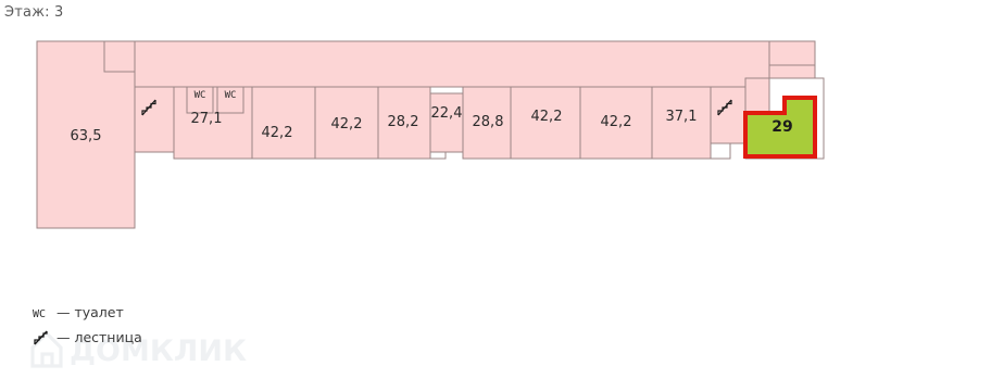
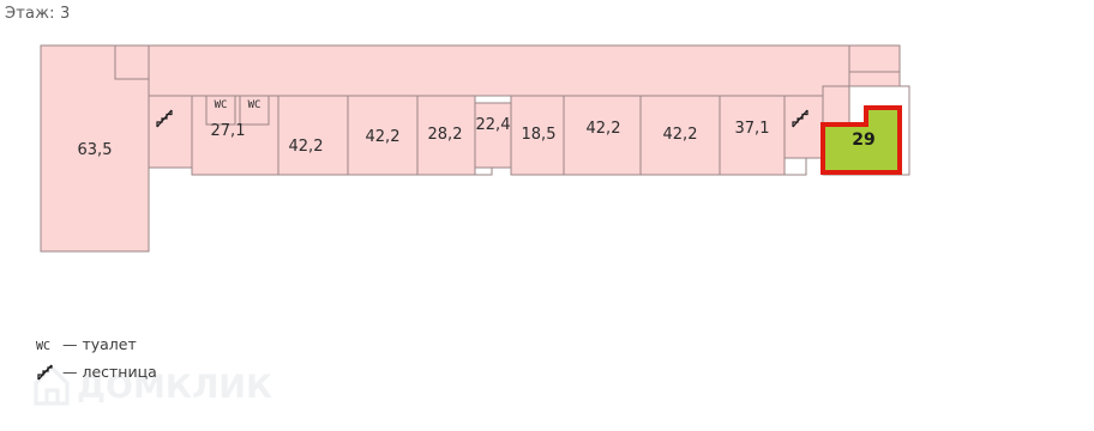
  Этаж: 3
  63,5
  27,1
  WC
  WC
  42,2
  42,2
  28,2
  22,4
- 28,8
+ 18,5
  42,2
  42,2
  37,1
  29
  ДОМКЛИК
  WC
  — туалет
  — лестница
